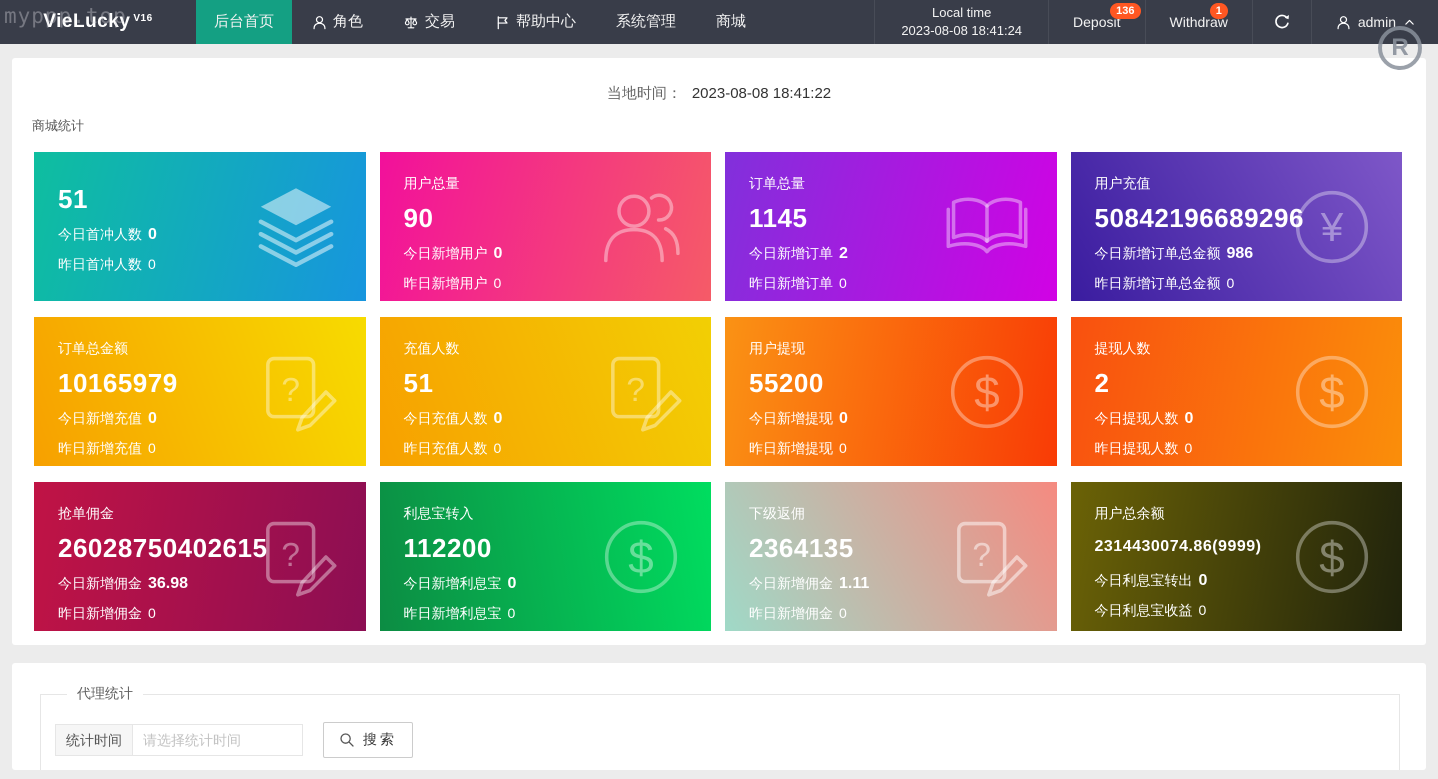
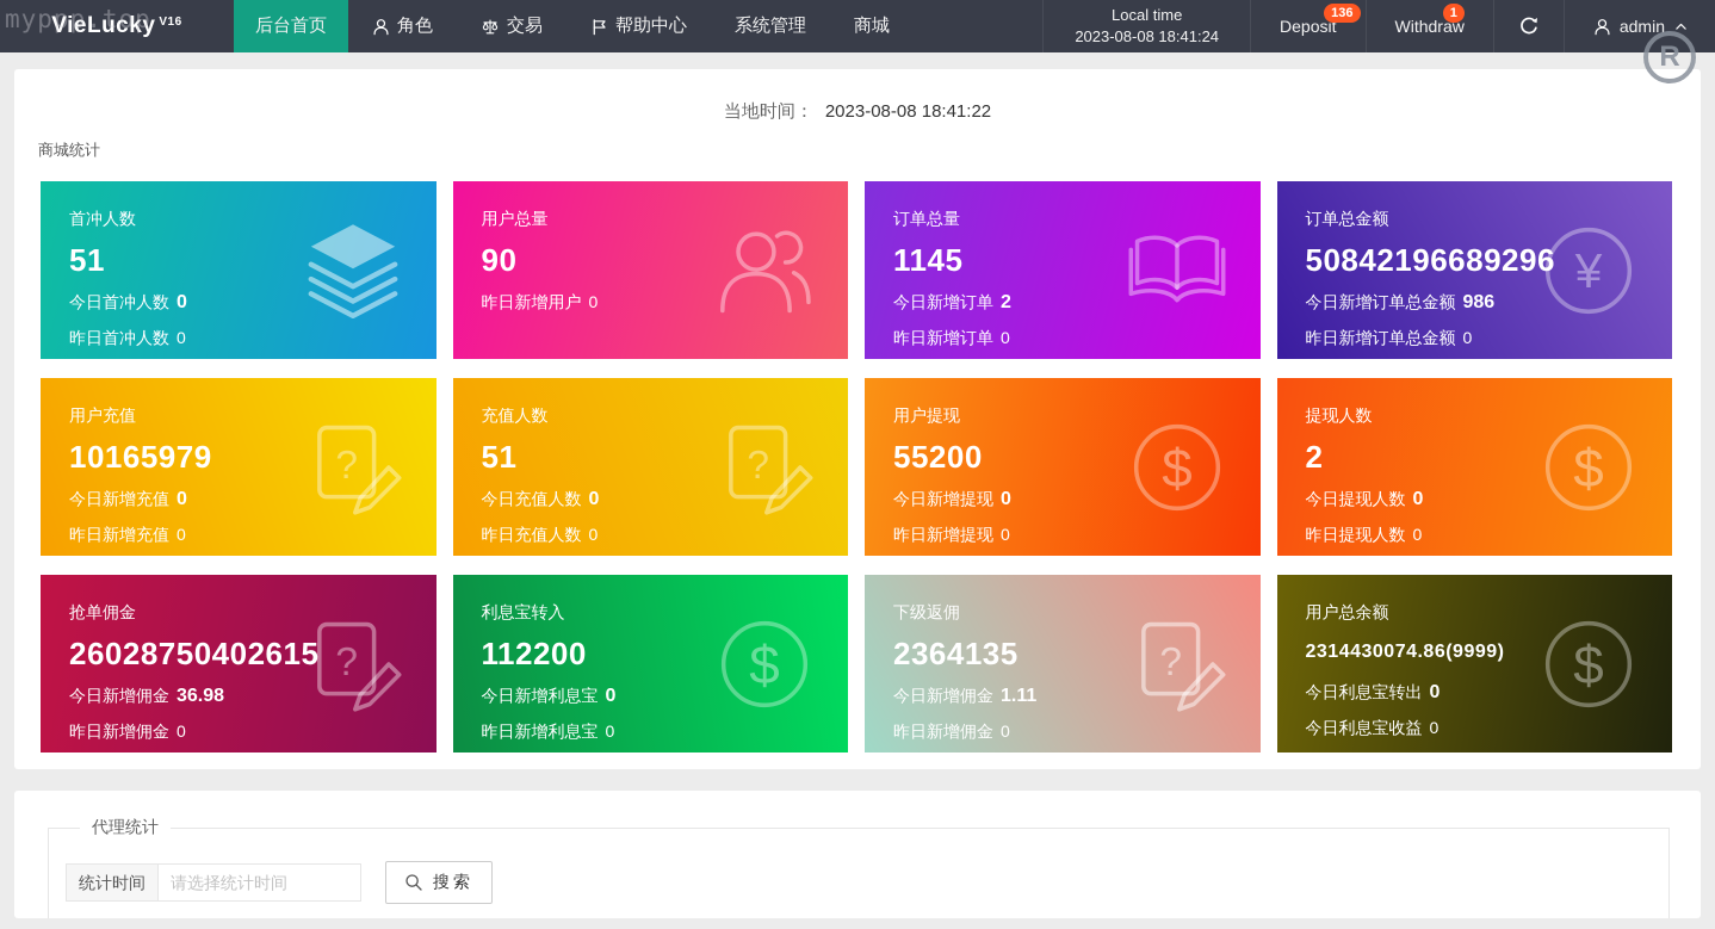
  myppp.top
  VieLucky
  V16
  后台首页
  角色
  交易
  帮助中心
  系统管理
  商城
  Local time
  2023-08-08 18:41:24
  Deposit
  136
  Withdraw
  1
  admin
  R
  当地时间： 2023-08-08 18:41:22
  商城统计
+ 首冲人数
  51
  今日首冲人数 0
  昨日首冲人数 0
  用户总量
  90
- 今日新增用户 0
  昨日新增用户 0
  订单总量
  1145
  今日新增订单 2
  昨日新增订单 0
- 用户充值
+ 订单总金额
  50842196689296
  今日新增订单总金额 986
  昨日新增订单总金额 0
  ¥
- 订单总金额
+ 用户充值
  10165979
  今日新增充值 0
  昨日新增充值 0
  ?
  充值人数
  51
  今日充值人数 0
  昨日充值人数 0
  ?
  用户提现
  55200
  今日新增提现 0
  昨日新增提现 0
  $
  提现人数
  2
  今日提现人数 0
  昨日提现人数 0
  $
  抢单佣金
  26028750402615
  今日新增佣金 36.98
  昨日新增佣金 0
  ?
  利息宝转入
  112200
  今日新增利息宝 0
  昨日新增利息宝 0
  $
  下级返佣
  2364135
  今日新增佣金 1.11
  昨日新增佣金 0
  ?
  用户总余额
  2314430074.86(9999)
  今日利息宝转出 0
  今日利息宝收益 0
  $
  代理统计
  统计时间
  请选择统计时间
  搜索
